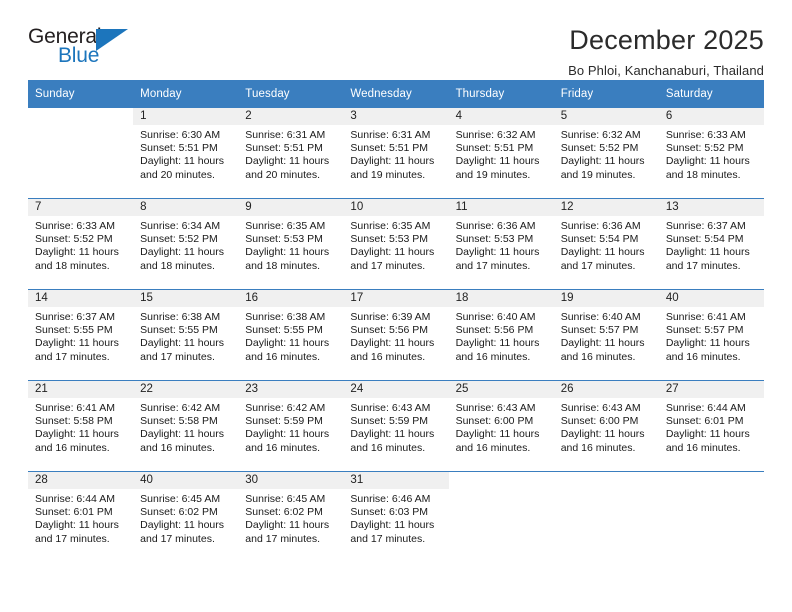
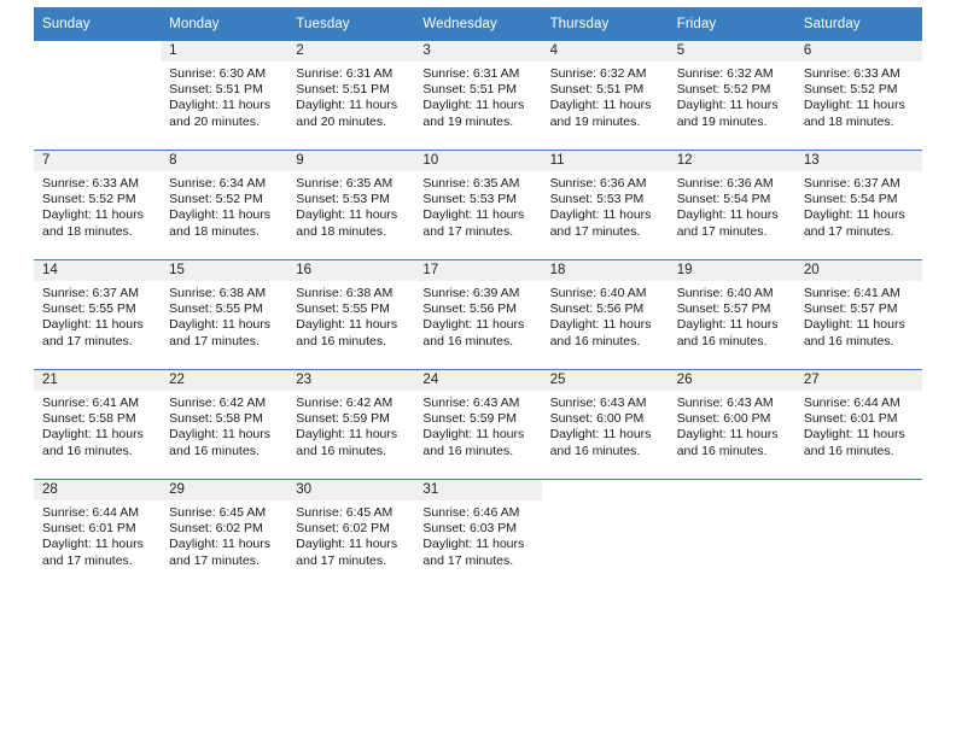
- General
- Blue
- December 2025
- Bo Phloi, Kanchanaburi, Thailand
  Sunday	Monday	Tuesday	Wednesday	Thursday	Friday	Saturday
  	1Sunrise: 6:30 AMSunset: 5:51 PMDaylight: 11 hoursand 20 minutes.	2Sunrise: 6:31 AMSunset: 5:51 PMDaylight: 11 hoursand 20 minutes.	3Sunrise: 6:31 AMSunset: 5:51 PMDaylight: 11 hoursand 19 minutes.	4Sunrise: 6:32 AMSunset: 5:51 PMDaylight: 11 hoursand 19 minutes.	5Sunrise: 6:32 AMSunset: 5:52 PMDaylight: 11 hoursand 19 minutes.	6Sunrise: 6:33 AMSunset: 5:52 PMDaylight: 11 hoursand 18 minutes.
  7Sunrise: 6:33 AMSunset: 5:52 PMDaylight: 11 hoursand 18 minutes.	8Sunrise: 6:34 AMSunset: 5:52 PMDaylight: 11 hoursand 18 minutes.	9Sunrise: 6:35 AMSunset: 5:53 PMDaylight: 11 hoursand 18 minutes.	10Sunrise: 6:35 AMSunset: 5:53 PMDaylight: 11 hoursand 17 minutes.	11Sunrise: 6:36 AMSunset: 5:53 PMDaylight: 11 hoursand 17 minutes.	12Sunrise: 6:36 AMSunset: 5:54 PMDaylight: 11 hoursand 17 minutes.	13Sunrise: 6:37 AMSunset: 5:54 PMDaylight: 11 hoursand 17 minutes.
- 14Sunrise: 6:37 AMSunset: 5:55 PMDaylight: 11 hoursand 17 minutes.	15Sunrise: 6:38 AMSunset: 5:55 PMDaylight: 11 hoursand 17 minutes.	16Sunrise: 6:38 AMSunset: 5:55 PMDaylight: 11 hoursand 16 minutes.	17Sunrise: 6:39 AMSunset: 5:56 PMDaylight: 11 hoursand 16 minutes.	18Sunrise: 6:40 AMSunset: 5:56 PMDaylight: 11 hoursand 16 minutes.	19Sunrise: 6:40 AMSunset: 5:57 PMDaylight: 11 hoursand 16 minutes.	40Sunrise: 6:41 AMSunset: 5:57 PMDaylight: 11 hoursand 16 minutes.
+ 14Sunrise: 6:37 AMSunset: 5:55 PMDaylight: 11 hoursand 17 minutes.	15Sunrise: 6:38 AMSunset: 5:55 PMDaylight: 11 hoursand 17 minutes.	16Sunrise: 6:38 AMSunset: 5:55 PMDaylight: 11 hoursand 16 minutes.	17Sunrise: 6:39 AMSunset: 5:56 PMDaylight: 11 hoursand 16 minutes.	18Sunrise: 6:40 AMSunset: 5:56 PMDaylight: 11 hoursand 16 minutes.	19Sunrise: 6:40 AMSunset: 5:57 PMDaylight: 11 hoursand 16 minutes.	20Sunrise: 6:41 AMSunset: 5:57 PMDaylight: 11 hoursand 16 minutes.
  21Sunrise: 6:41 AMSunset: 5:58 PMDaylight: 11 hoursand 16 minutes.	22Sunrise: 6:42 AMSunset: 5:58 PMDaylight: 11 hoursand 16 minutes.	23Sunrise: 6:42 AMSunset: 5:59 PMDaylight: 11 hoursand 16 minutes.	24Sunrise: 6:43 AMSunset: 5:59 PMDaylight: 11 hoursand 16 minutes.	25Sunrise: 6:43 AMSunset: 6:00 PMDaylight: 11 hoursand 16 minutes.	26Sunrise: 6:43 AMSunset: 6:00 PMDaylight: 11 hoursand 16 minutes.	27Sunrise: 6:44 AMSunset: 6:01 PMDaylight: 11 hoursand 16 minutes.
- 28Sunrise: 6:44 AMSunset: 6:01 PMDaylight: 11 hoursand 17 minutes.	40Sunrise: 6:45 AMSunset: 6:02 PMDaylight: 11 hoursand 17 minutes.	30Sunrise: 6:45 AMSunset: 6:02 PMDaylight: 11 hoursand 17 minutes.	31Sunrise: 6:46 AMSunset: 6:03 PMDaylight: 11 hoursand 17 minutes.
+ 28Sunrise: 6:44 AMSunset: 6:01 PMDaylight: 11 hoursand 17 minutes.	29Sunrise: 6:45 AMSunset: 6:02 PMDaylight: 11 hoursand 17 minutes.	30Sunrise: 6:45 AMSunset: 6:02 PMDaylight: 11 hoursand 17 minutes.	31Sunrise: 6:46 AMSunset: 6:03 PMDaylight: 11 hoursand 17 minutes.
